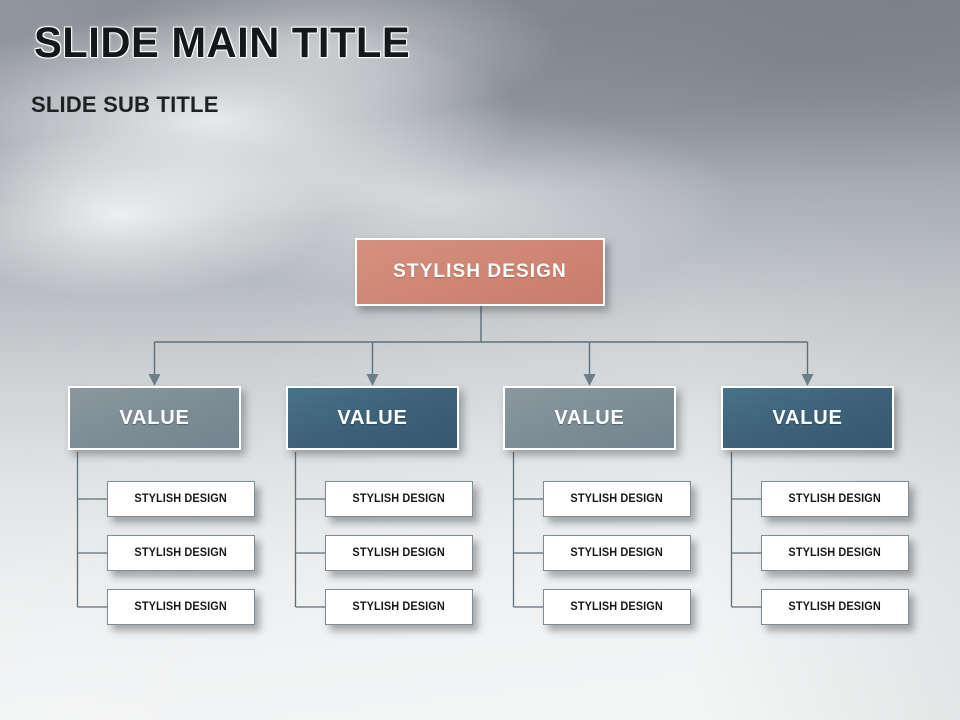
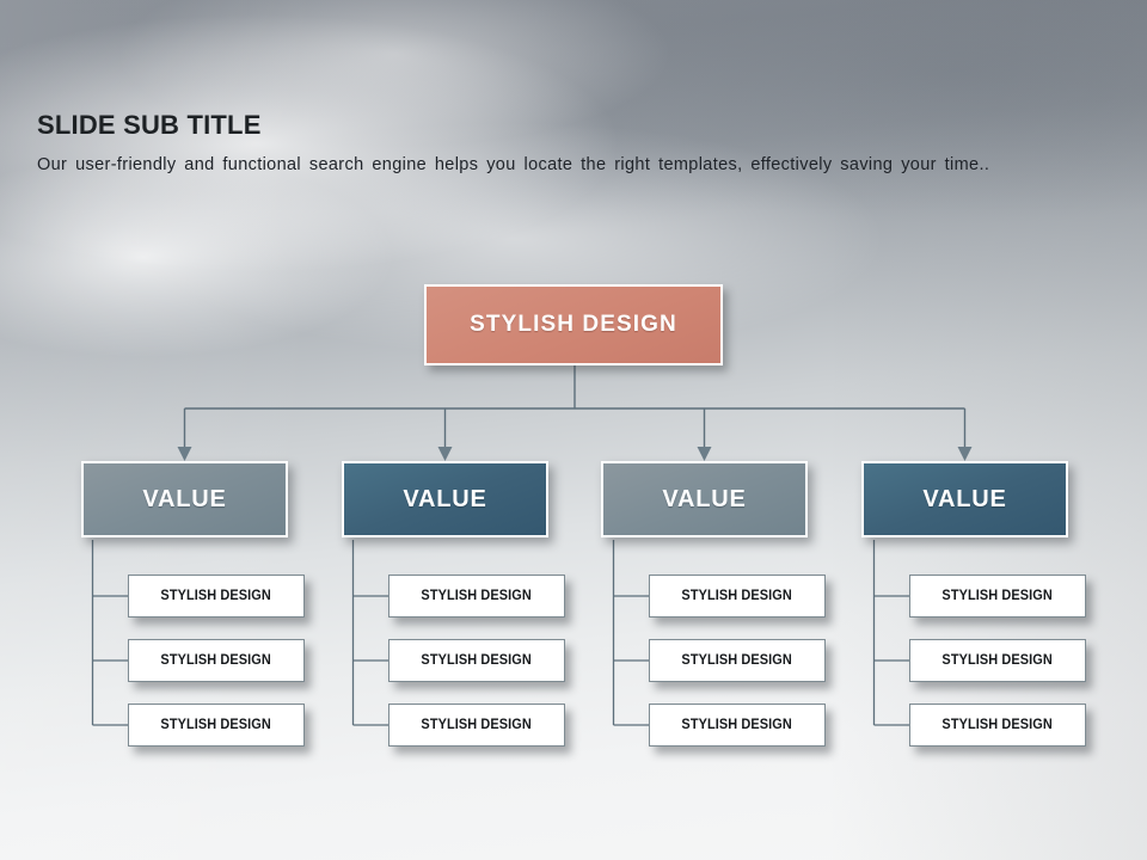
- SLIDE MAIN TITLE
  SLIDE SUB TITLE
+ Our user-friendly and functional search engine helps you locate the right templates, effectively saving your time..
  STYLISH DESIGN
  VALUE
  STYLISH DESIGN
  STYLISH DESIGN
  STYLISH DESIGN
  VALUE
  STYLISH DESIGN
  STYLISH DESIGN
  STYLISH DESIGN
  VALUE
  STYLISH DESIGN
  STYLISH DESIGN
  STYLISH DESIGN
  VALUE
  STYLISH DESIGN
  STYLISH DESIGN
  STYLISH DESIGN
